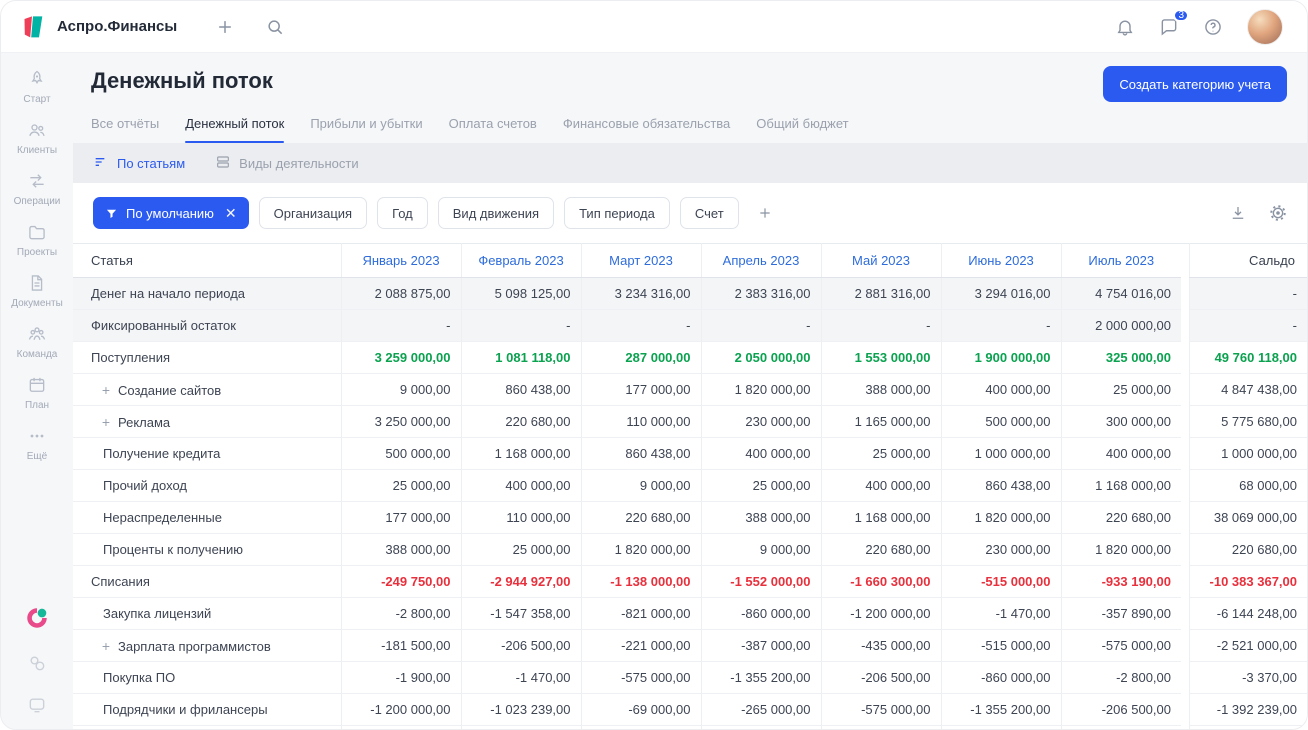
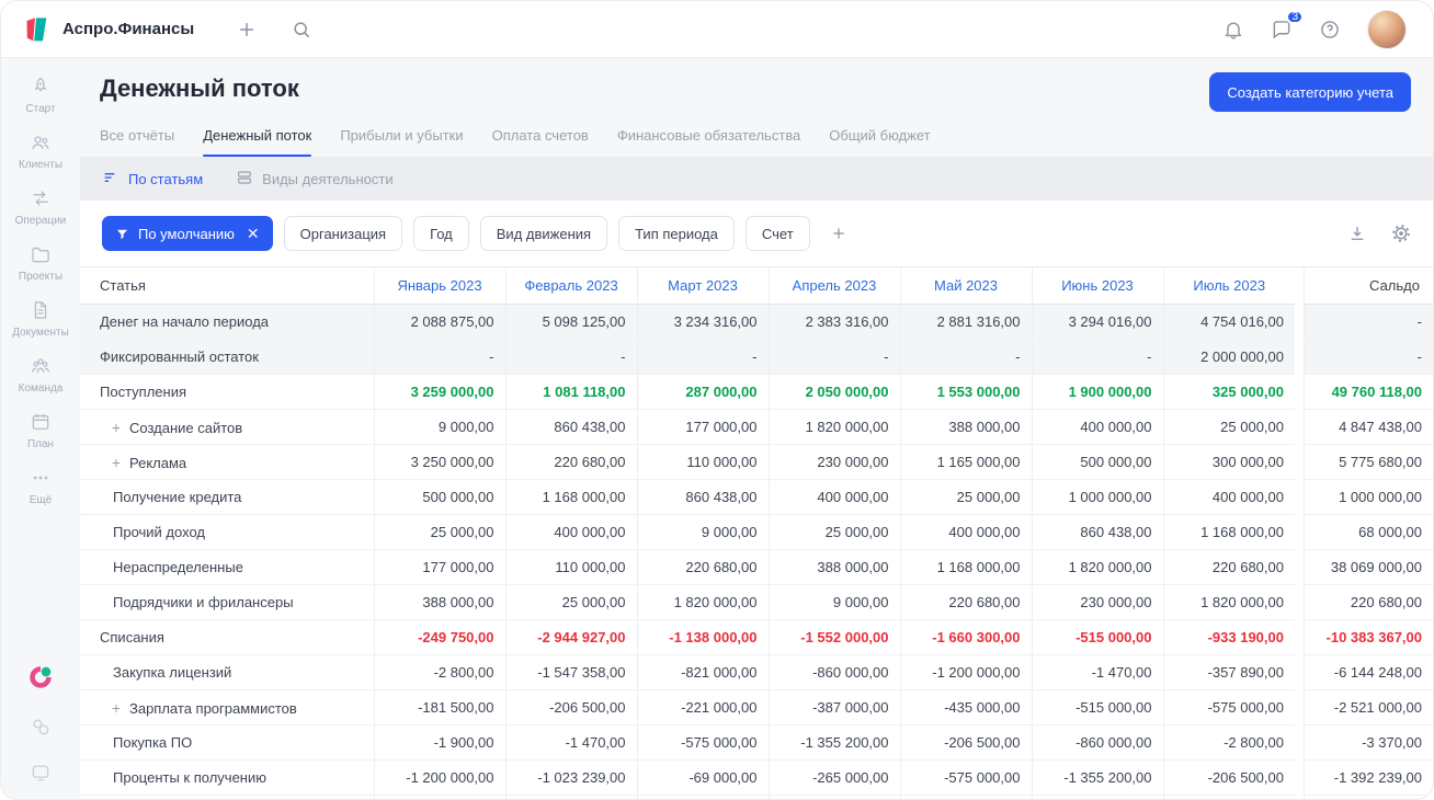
  Аспро.Финансы
  3
  Старт
  Клиенты
  Операции
  Проекты
  Документы
  Команда
  План
  Ещё
  Денежный поток
  Создать категорию учета
  Все отчёты
  Денежный поток
  Прибыли и убытки
  Оплата счетов
  Финансовые обязательства
  Общий бюджет
  По статьям
  Виды деятельности
  По умолчанию
  ✕
  Организация
  Год
  Вид движения
  Тип периода
  Счет
  Статья	Январь 2023	Февраль 2023	Март 2023	Апрель 2023	Май 2023	Июнь 2023	Июль 2023		Сальдо
  Денег на начало периода	2 088 875,00	5 098 125,00	3 234 316,00	2 383 316,00	2 881 316,00	3 294 016,00	4 754 016,00		-
  Фиксированный остаток	-	-	-	-	-	-	2 000 000,00		-
  Поступления	3 259 000,00	1 081 118,00	287 000,00	2 050 000,00	1 553 000,00	1 900 000,00	325 000,00		49 760 118,00
  + Создание сайтов	9 000,00	860 438,00	177 000,00	1 820 000,00	388 000,00	400 000,00	25 000,00		4 847 438,00
  + Реклама	3 250 000,00	220 680,00	110 000,00	230 000,00	1 165 000,00	500 000,00	300 000,00		5 775 680,00
  Получение кредита	500 000,00	1 168 000,00	860 438,00	400 000,00	25 000,00	1 000 000,00	400 000,00		1 000 000,00
  Прочий доход	25 000,00	400 000,00	9 000,00	25 000,00	400 000,00	860 438,00	1 168 000,00		68 000,00
  Нераспределенные	177 000,00	110 000,00	220 680,00	388 000,00	1 168 000,00	1 820 000,00	220 680,00		38 069 000,00
- Проценты к получению	388 000,00	25 000,00	1 820 000,00	9 000,00	220 680,00	230 000,00	1 820 000,00		220 680,00
+ Подрядчики и фрилансеры	388 000,00	25 000,00	1 820 000,00	9 000,00	220 680,00	230 000,00	1 820 000,00		220 680,00
  Списания	-249 750,00	-2 944 927,00	-1 138 000,00	-1 552 000,00	-1 660 300,00	-515 000,00	-933 190,00		-10 383 367,00
  Закупка лицензий	-2 800,00	-1 547 358,00	-821 000,00	-860 000,00	-1 200 000,00	-1 470,00	-357 890,00		-6 144 248,00
  + Зарплата программистов	-181 500,00	-206 500,00	-221 000,00	-387 000,00	-435 000,00	-515 000,00	-575 000,00		-2 521 000,00
  Покупка ПО	-1 900,00	-1 470,00	-575 000,00	-1 355 200,00	-206 500,00	-860 000,00	-2 800,00		-3 370,00
- Подрядчики и фрилансеры	-1 200 000,00	-1 023 239,00	-69 000,00	-265 000,00	-575 000,00	-1 355 200,00	-206 500,00		-1 392 239,00
+ Проценты к получению	-1 200 000,00	-1 023 239,00	-69 000,00	-265 000,00	-575 000,00	-1 355 200,00	-206 500,00		-1 392 239,00
